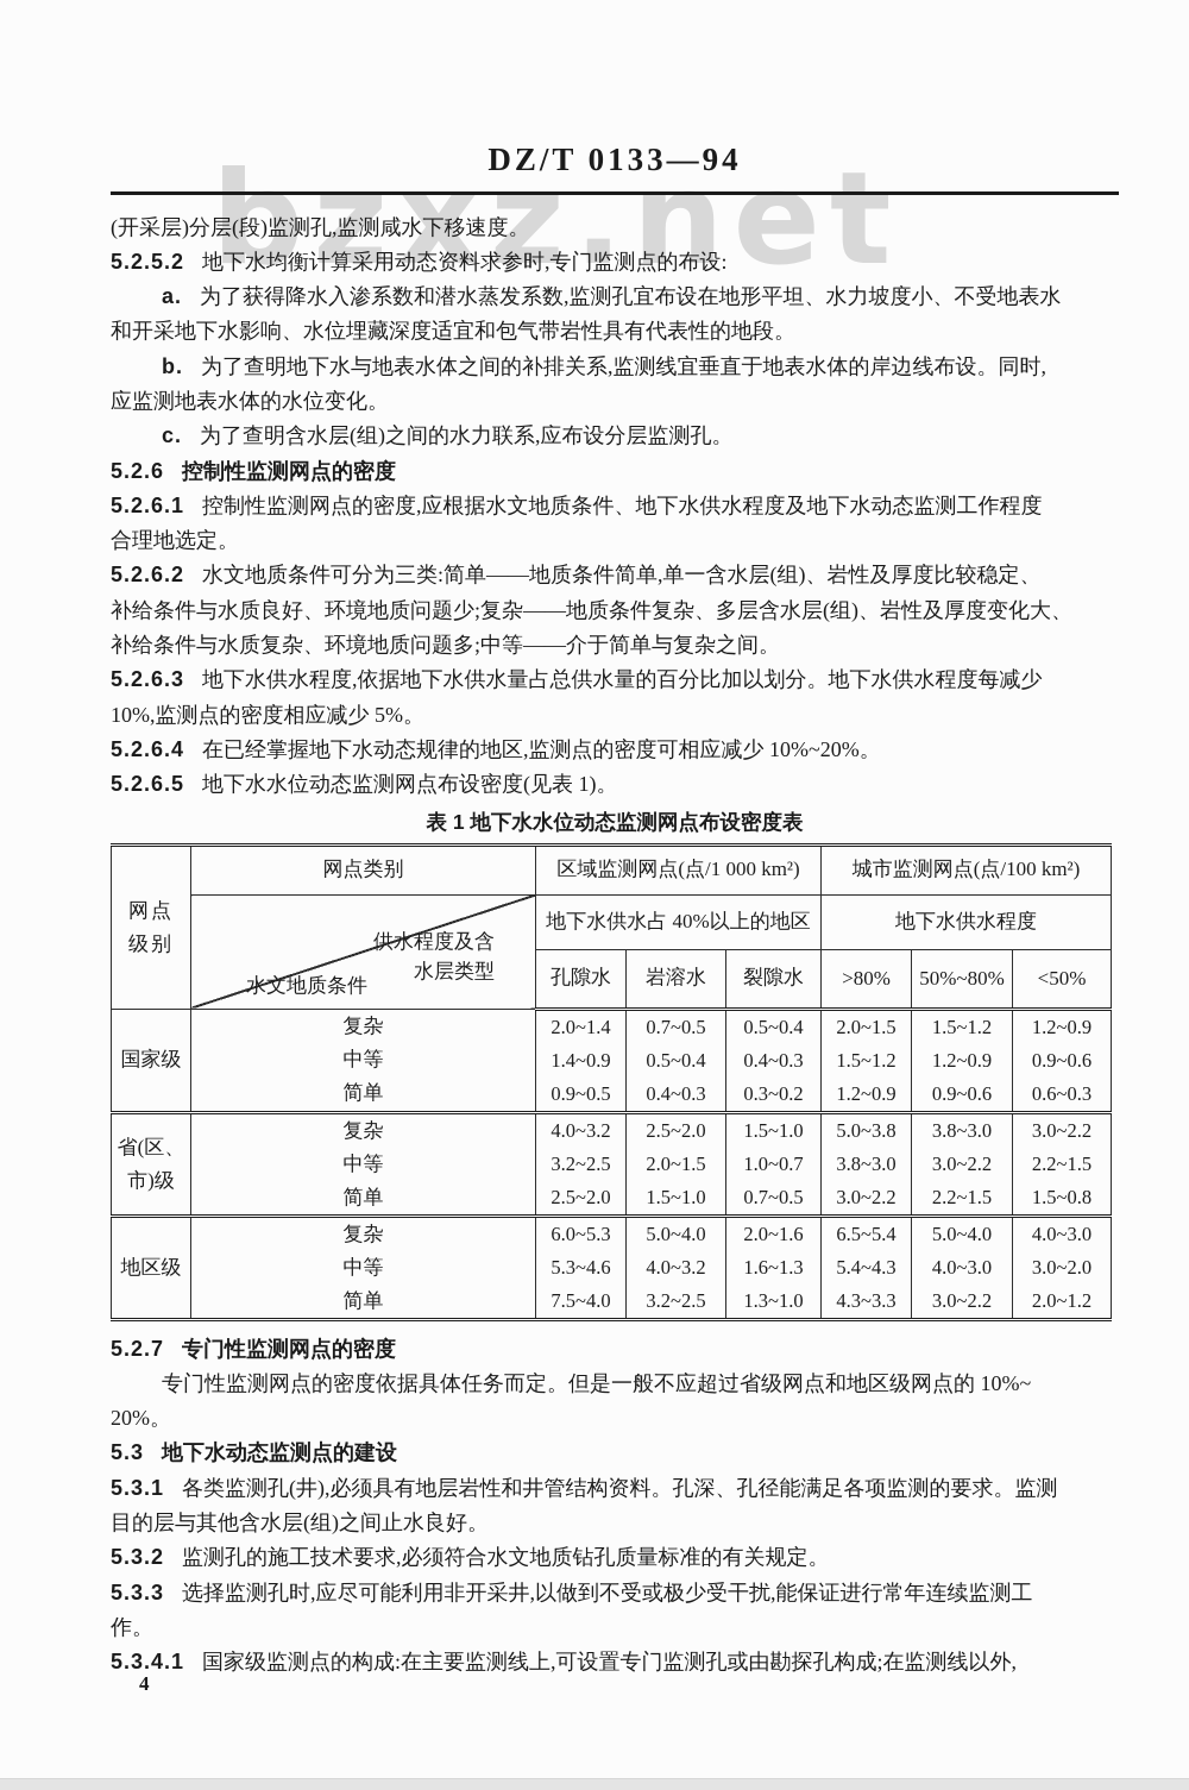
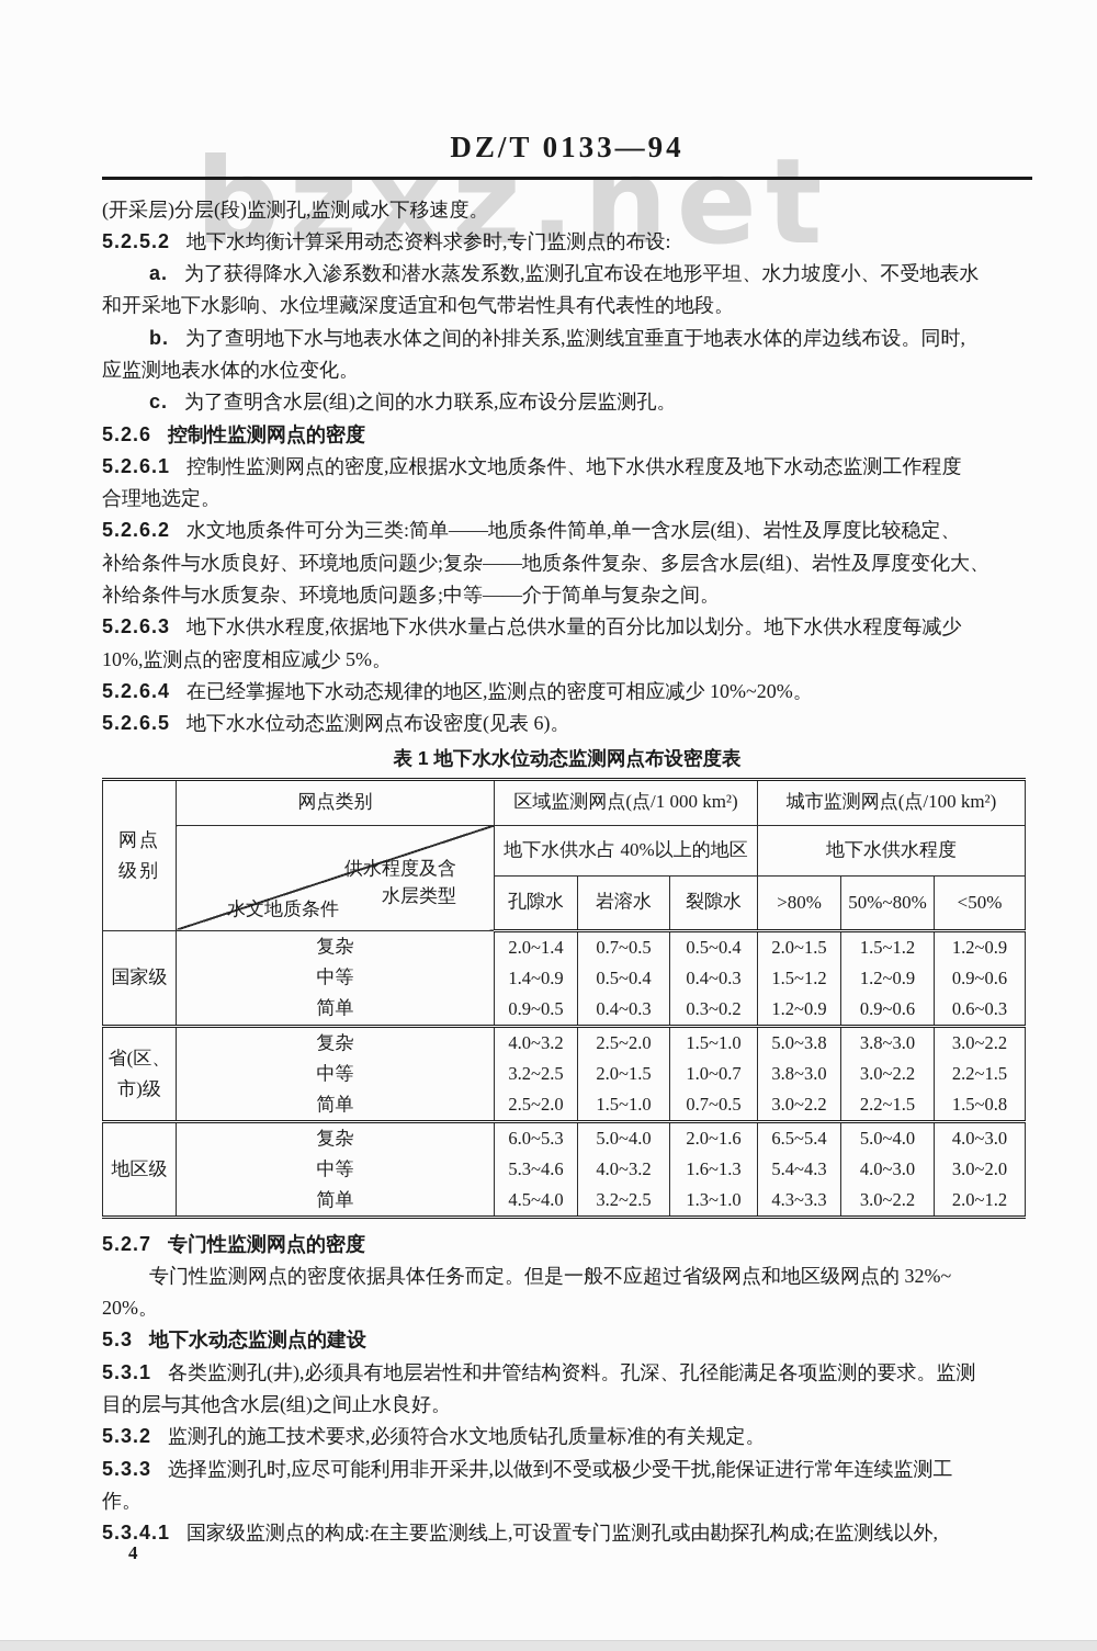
  bzxz.net
  DZ/T 0133—94
  (开采层)分层(段)监测孔,监测咸水下移速度。
  5.2.5.2 地下水均衡计算采用动态资料求参时,专门监测点的布设:
  a. 为了获得降水入渗系数和潜水蒸发系数,监测孔宜布设在地形平坦、水力坡度小、不受地表水
  和开采地下水影响、水位埋藏深度适宜和包气带岩性具有代表性的地段。
  b. 为了查明地下水与地表水体之间的补排关系,监测线宜垂直于地表水体的岸边线布设。同时,
  应监测地表水体的水位变化。
  c. 为了查明含水层(组)之间的水力联系,应布设分层监测孔。
  5.2.6 控制性监测网点的密度
  5.2.6.1 控制性监测网点的密度,应根据水文地质条件、地下水供水程度及地下水动态监测工作程度
  合理地选定。
  5.2.6.2 水文地质条件可分为三类:简单——地质条件简单,单一含水层(组)、岩性及厚度比较稳定、
  补给条件与水质良好、环境地质问题少;复杂——地质条件复杂、多层含水层(组)、岩性及厚度变化大、
  补给条件与水质复杂、环境地质问题多;中等——介于简单与复杂之间。
  5.2.6.3 地下水供水程度,依据地下水供水量占总供水量的百分比加以划分。地下水供水程度每减少
  10%,监测点的密度相应减少 5%。
  5.2.6.4 在已经掌握地下水动态规律的地区,监测点的密度可相应减少 10%~20%。
- 5.2.6.5 地下水水位动态监测网点布设密度(见表 1)。
+ 5.2.6.5 地下水水位动态监测网点布设密度(见表 6)。
  表 1 地下水水位动态监测网点布设密度表
  网点 级别	网点类别	区域监测网点(点/1 000 km²)	城市监测网点(点/100 km²)
  供水程度及含 水层类型 水文地质条件	地下水供水占 40%以上的地区	地下水供水程度
  孔隙水	岩溶水	裂隙水	>80%	50%~80%	<50%
  国家级	复杂中等简单	2.0~1.41.4~0.90.9~0.5	0.7~0.50.5~0.40.4~0.3	0.5~0.40.4~0.30.3~0.2	2.0~1.51.5~1.21.2~0.9	1.5~1.21.2~0.90.9~0.6	1.2~0.90.9~0.60.6~0.3
  省(区、市)级	复杂中等简单	4.0~3.23.2~2.52.5~2.0	2.5~2.02.0~1.51.5~1.0	1.5~1.01.0~0.70.7~0.5	5.0~3.83.8~3.03.0~2.2	3.8~3.03.0~2.22.2~1.5	3.0~2.22.2~1.51.5~0.8
- 地区级	复杂中等简单	6.0~5.35.3~4.67.5~4.0	5.0~4.04.0~3.23.2~2.5	2.0~1.61.6~1.31.3~1.0	6.5~5.45.4~4.34.3~3.3	5.0~4.04.0~3.03.0~2.2	4.0~3.03.0~2.02.0~1.2
+ 地区级	复杂中等简单	6.0~5.35.3~4.64.5~4.0	5.0~4.04.0~3.23.2~2.5	2.0~1.61.6~1.31.3~1.0	6.5~5.45.4~4.34.3~3.3	5.0~4.04.0~3.03.0~2.2	4.0~3.03.0~2.02.0~1.2
  5.2.7 专门性监测网点的密度
- 专门性监测网点的密度依据具体任务而定。但是一般不应超过省级网点和地区级网点的 10%~
+ 专门性监测网点的密度依据具体任务而定。但是一般不应超过省级网点和地区级网点的 32%~
  20%。
  5.3 地下水动态监测点的建设
  5.3.1 各类监测孔(井),必须具有地层岩性和井管结构资料。孔深、孔径能满足各项监测的要求。监测
  目的层与其他含水层(组)之间止水良好。
  5.3.2 监测孔的施工技术要求,必须符合水文地质钻孔质量标准的有关规定。
  5.3.3 选择监测孔时,应尽可能利用非开采井,以做到不受或极少受干扰,能保证进行常年连续监测工
  作。
  5.3.4.1 国家级监测点的构成:在主要监测线上,可设置专门监测孔或由勘探孔构成;在监测线以外,
  4
